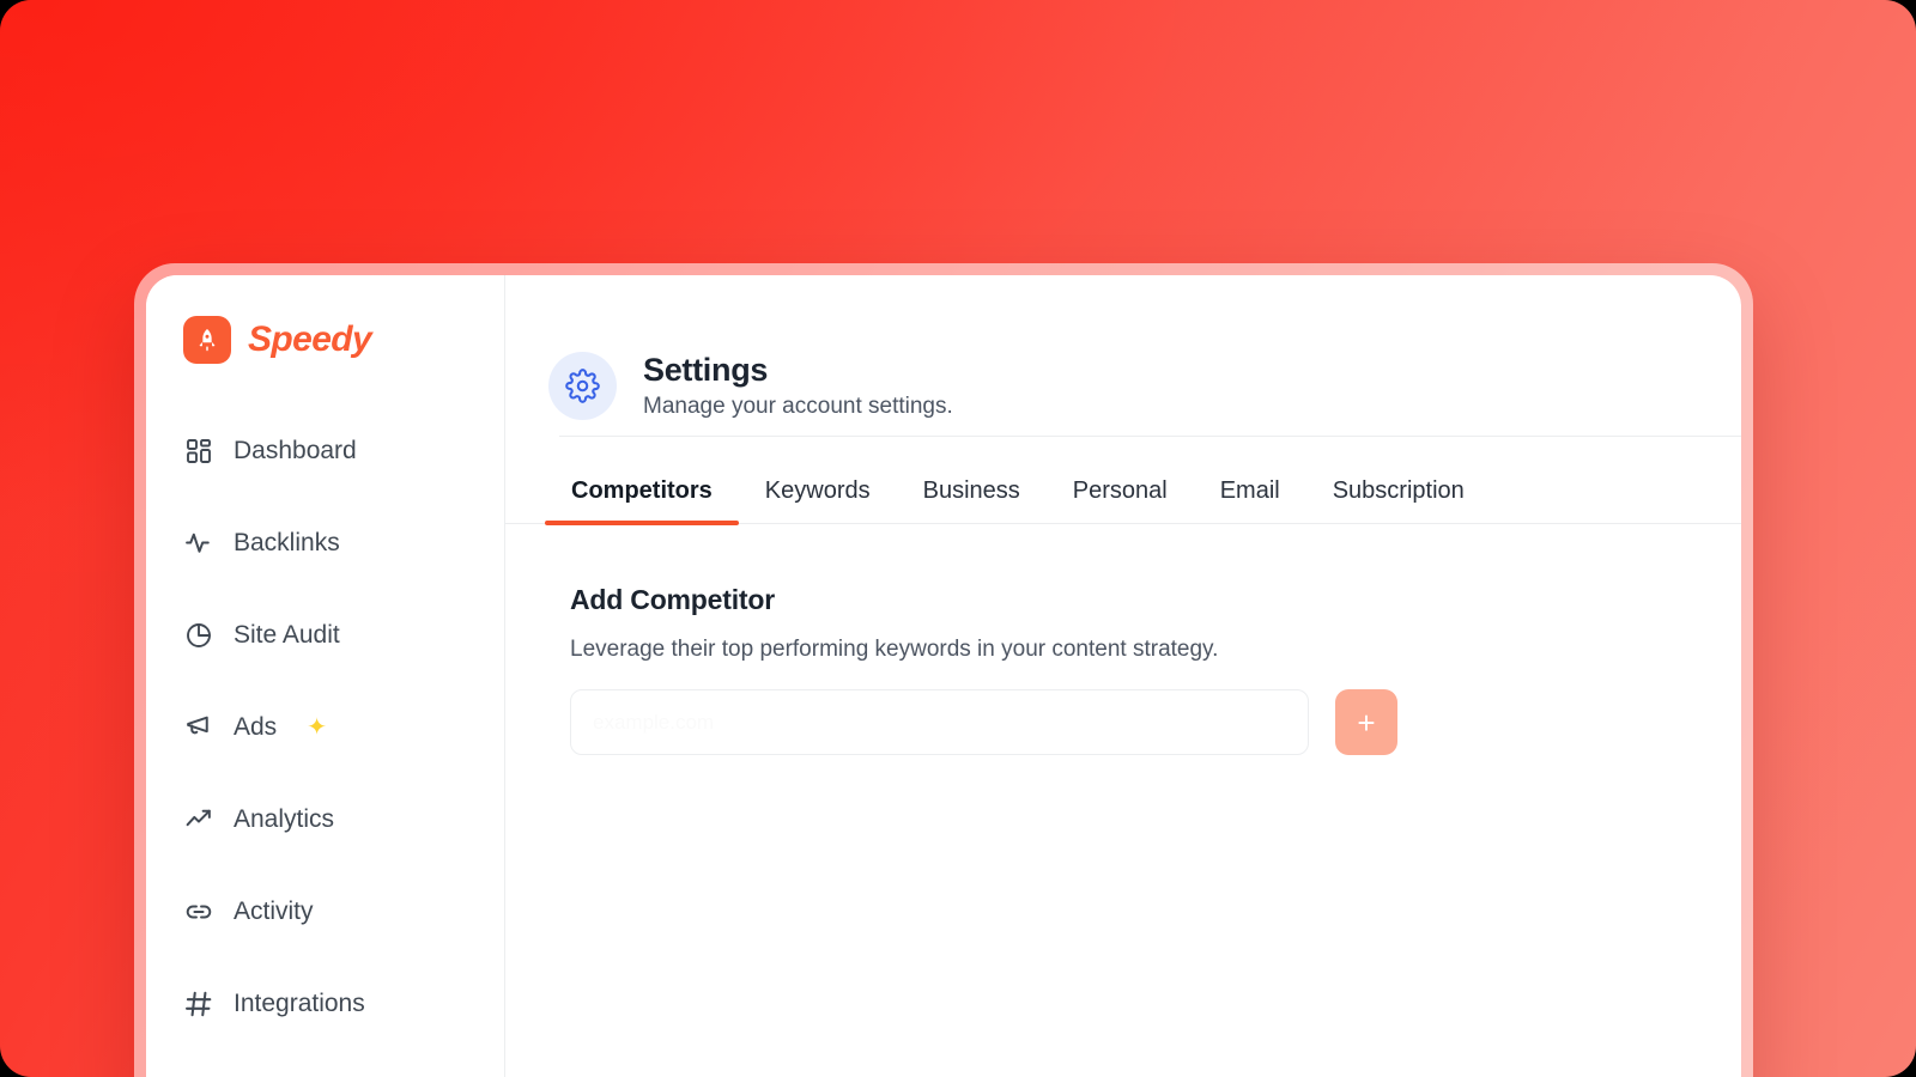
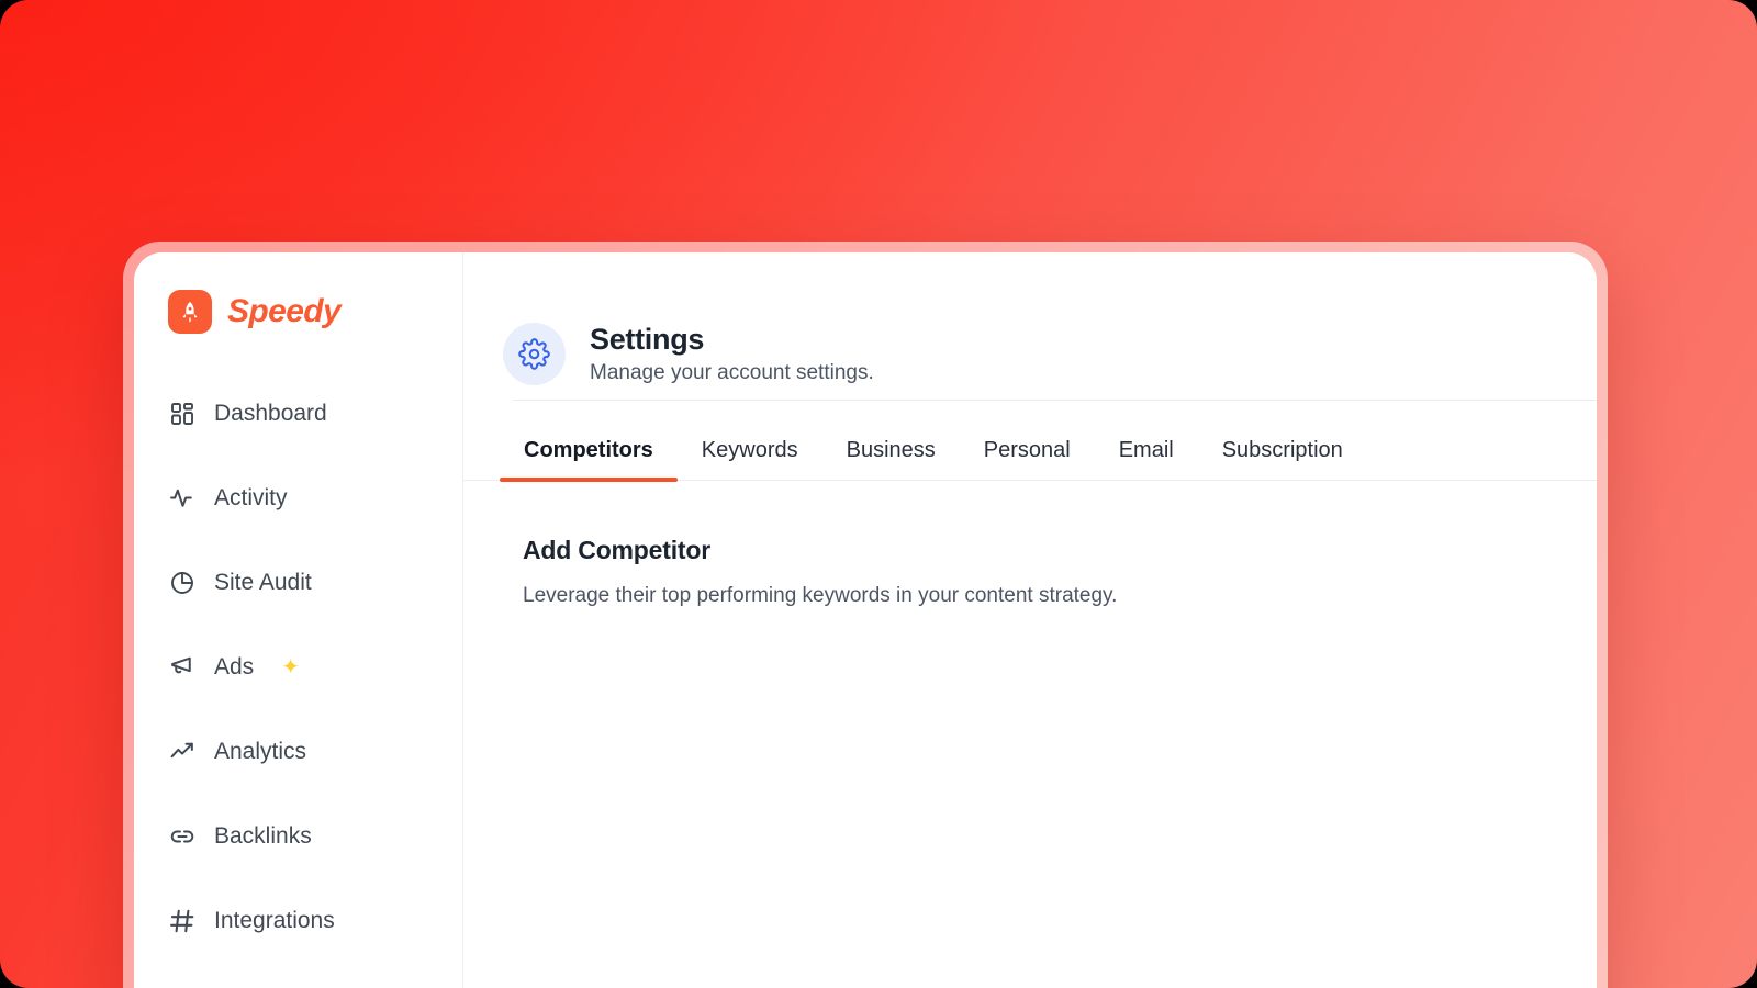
  Speedy
  Dashboard
- Backlinks
+ Activity
  Site Audit
  Ads
  ✦
  Analytics
- Activity
+ Backlinks
  Integrations
  Settings
  Manage your account settings.
  Competitors
  Keywords
  Business
  Personal
  Email
  Subscription
  Add Competitor
  Leverage their top performing keywords in your content strategy.
- +
